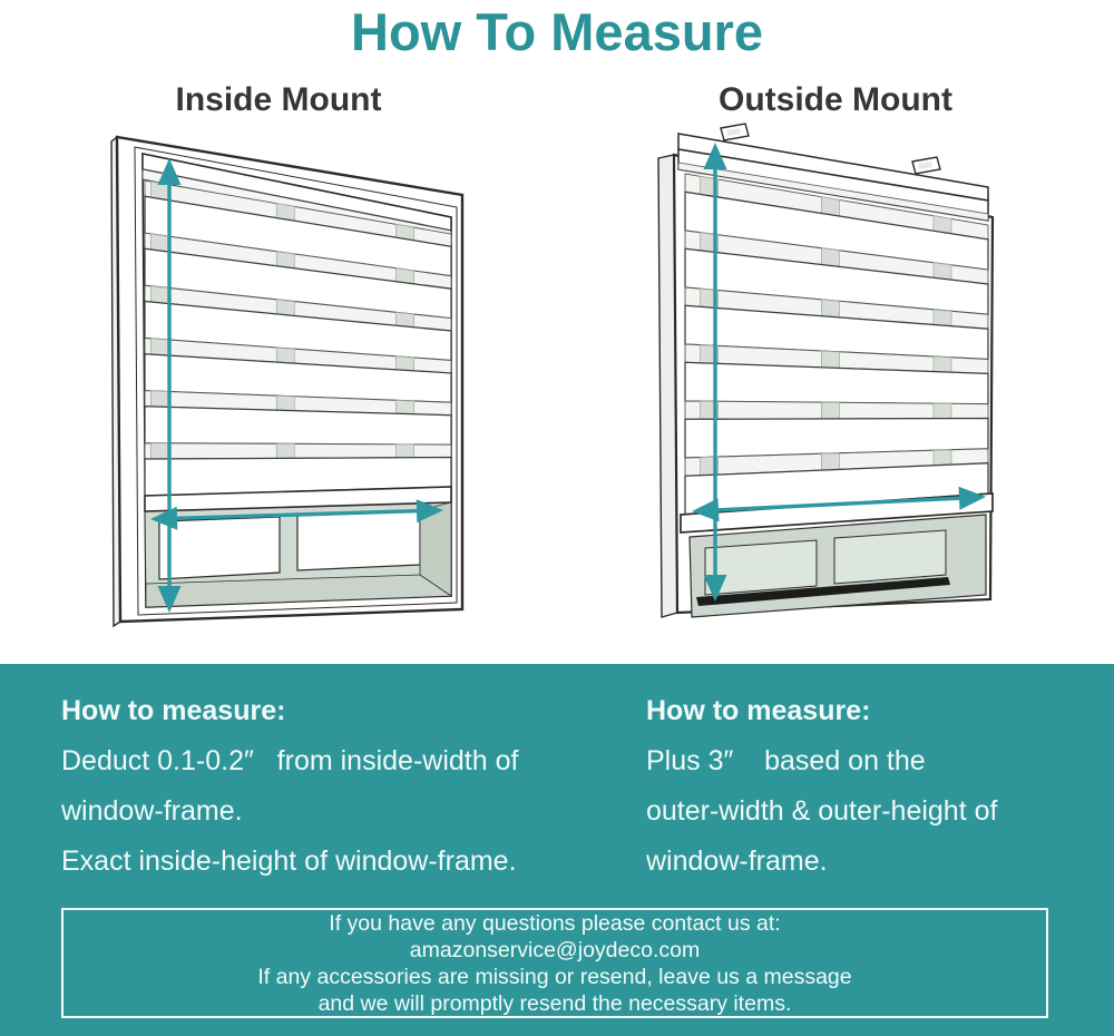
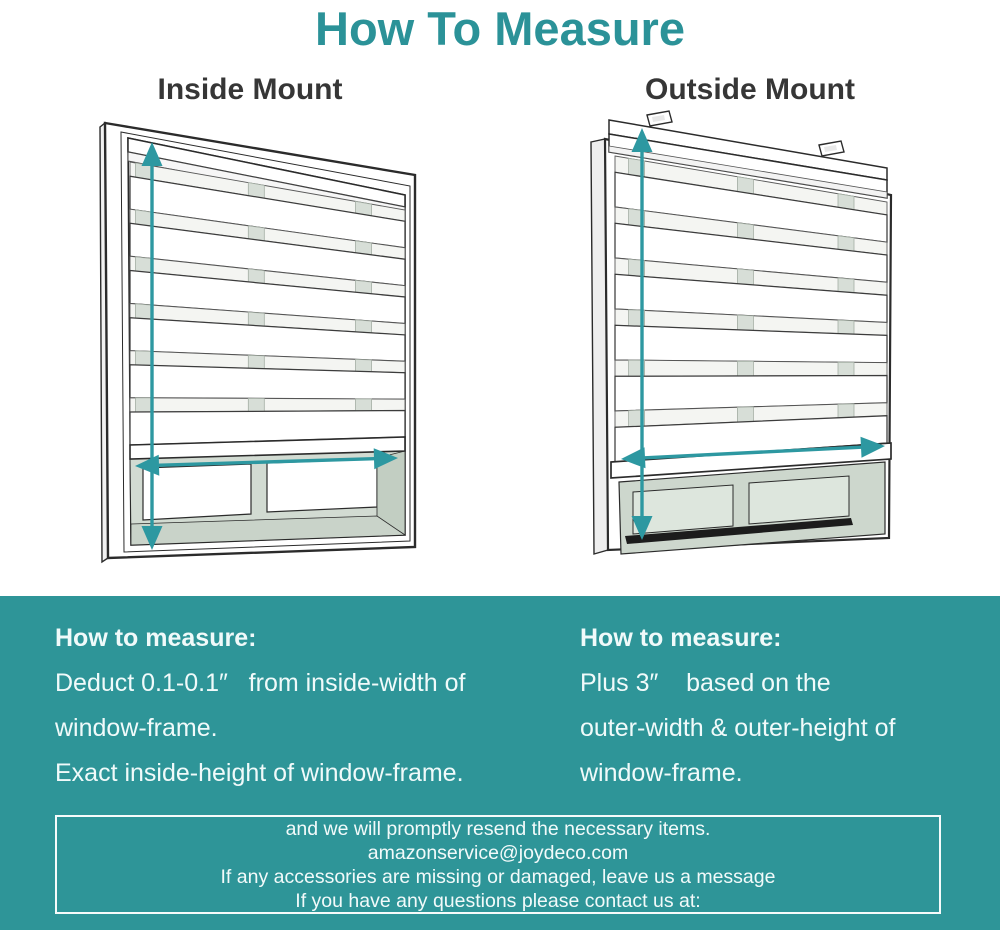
  How To Measure
  Inside Mount
  Outside Mount
  How to measure:
- Deduct 0.1-0.2″ from inside-width of
+ Deduct 0.1-0.1″ from inside-width of
  window-frame.
  Exact inside-height of window-frame.
  How to measure:
  Plus 3″ based on the
  outer-width & outer-height of
  window-frame.
- If you have any questions please contact us at:
+ and we will promptly resend the necessary items.
  amazonservice@joydeco.com
- If any accessories are missing or resend, leave us a message
+ If any accessories are missing or damaged, leave us a message
- and we will promptly resend the necessary items.
+ If you have any questions please contact us at:
